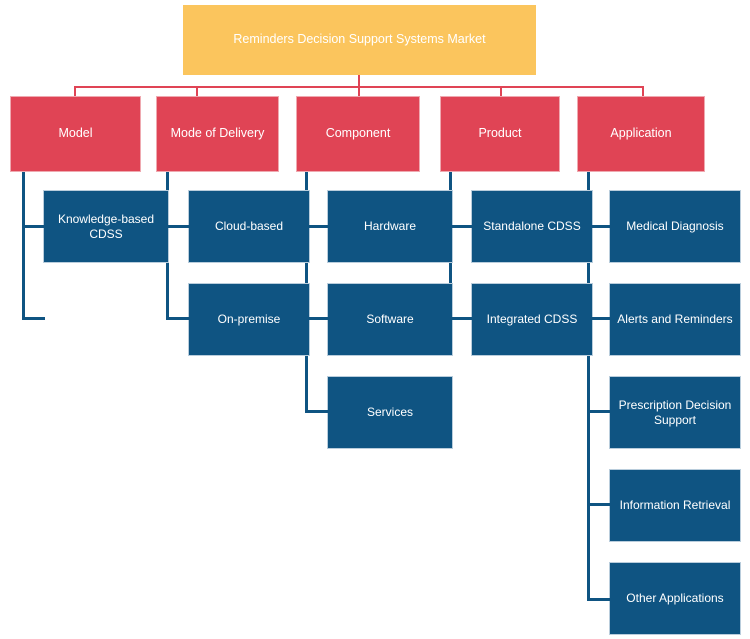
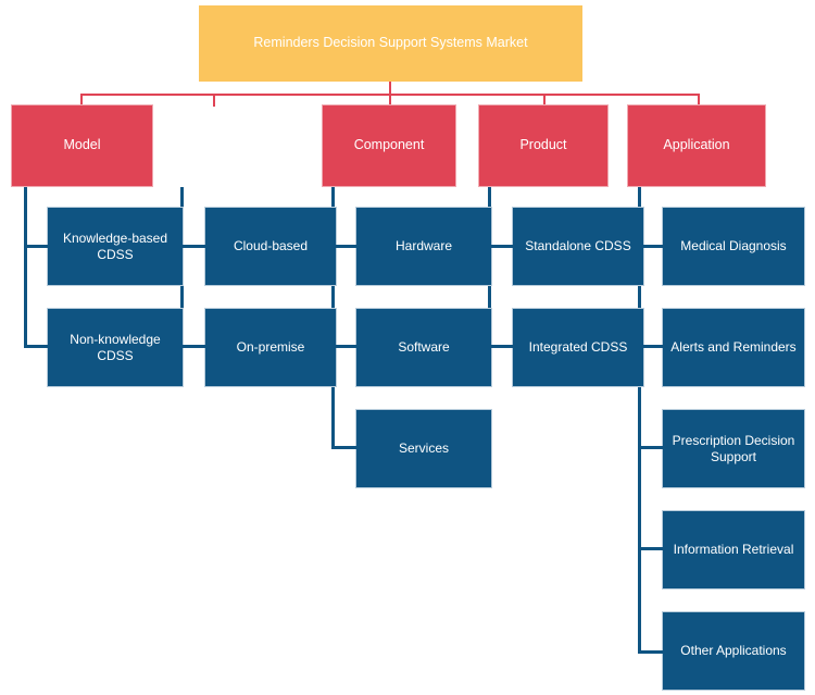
  Reminders Decision Support Systems Market
  Model
- Mode of Delivery
  Component
  Product
  Application
  Knowledge-based CDSS
+ Non-knowledge CDSS
  Cloud-based
  On-premise
  Hardware
  Software
  Services
  Standalone CDSS
  Integrated CDSS
  Medical Diagnosis
  Alerts and Reminders
  Prescription Decision Support
  Information Retrieval
  Other Applications
